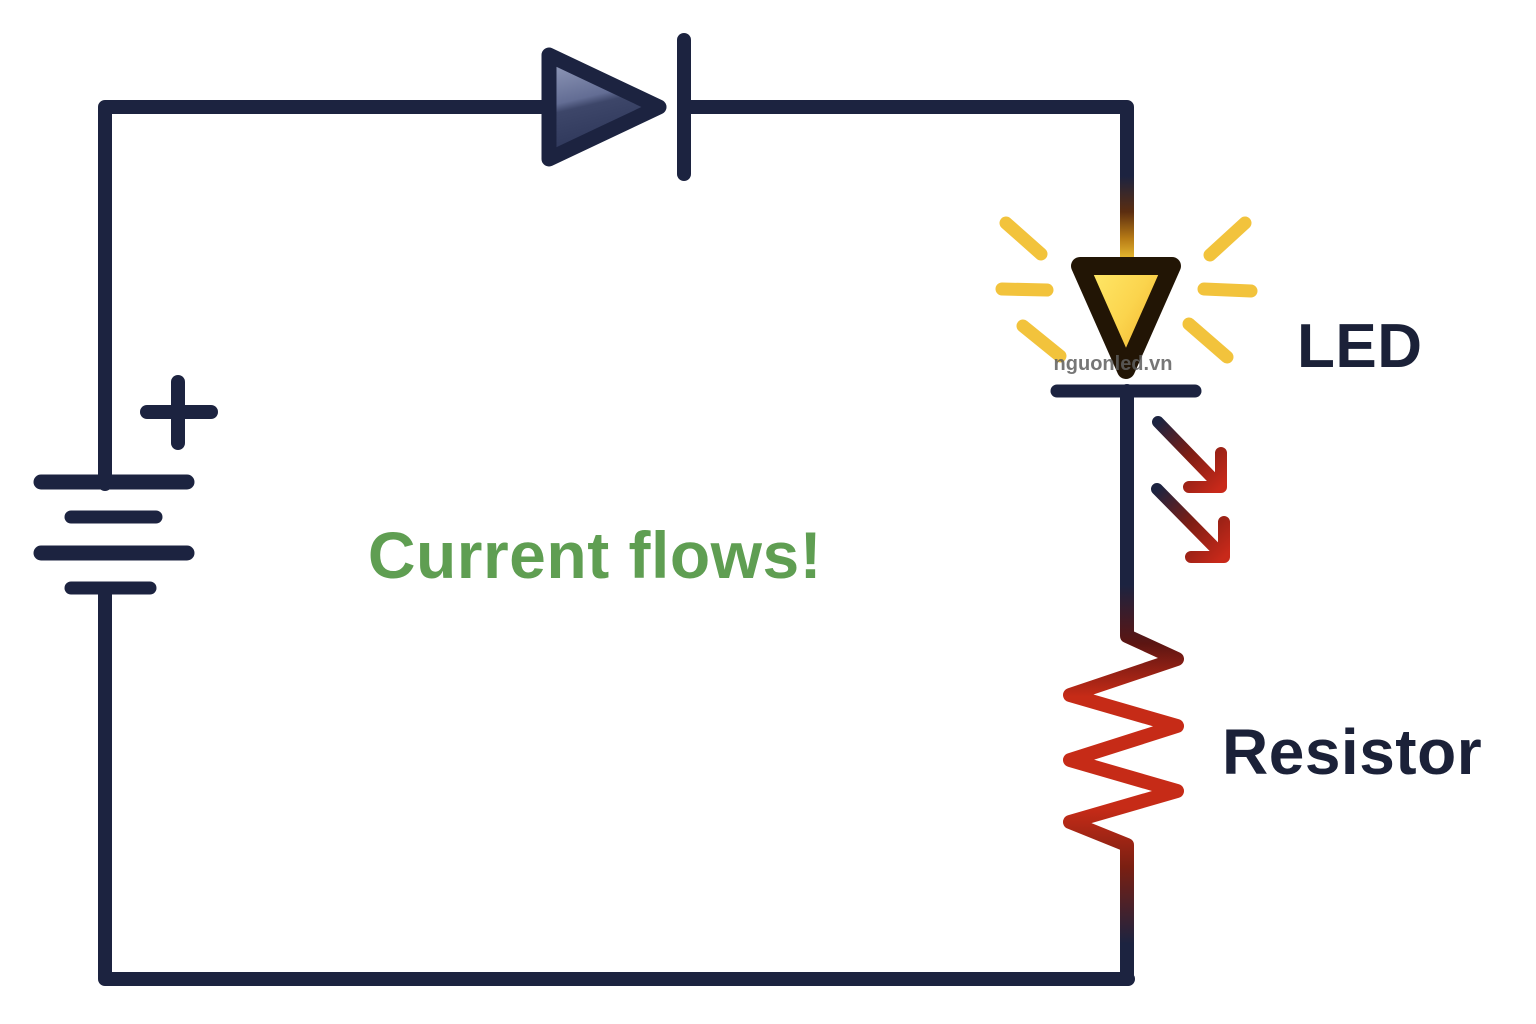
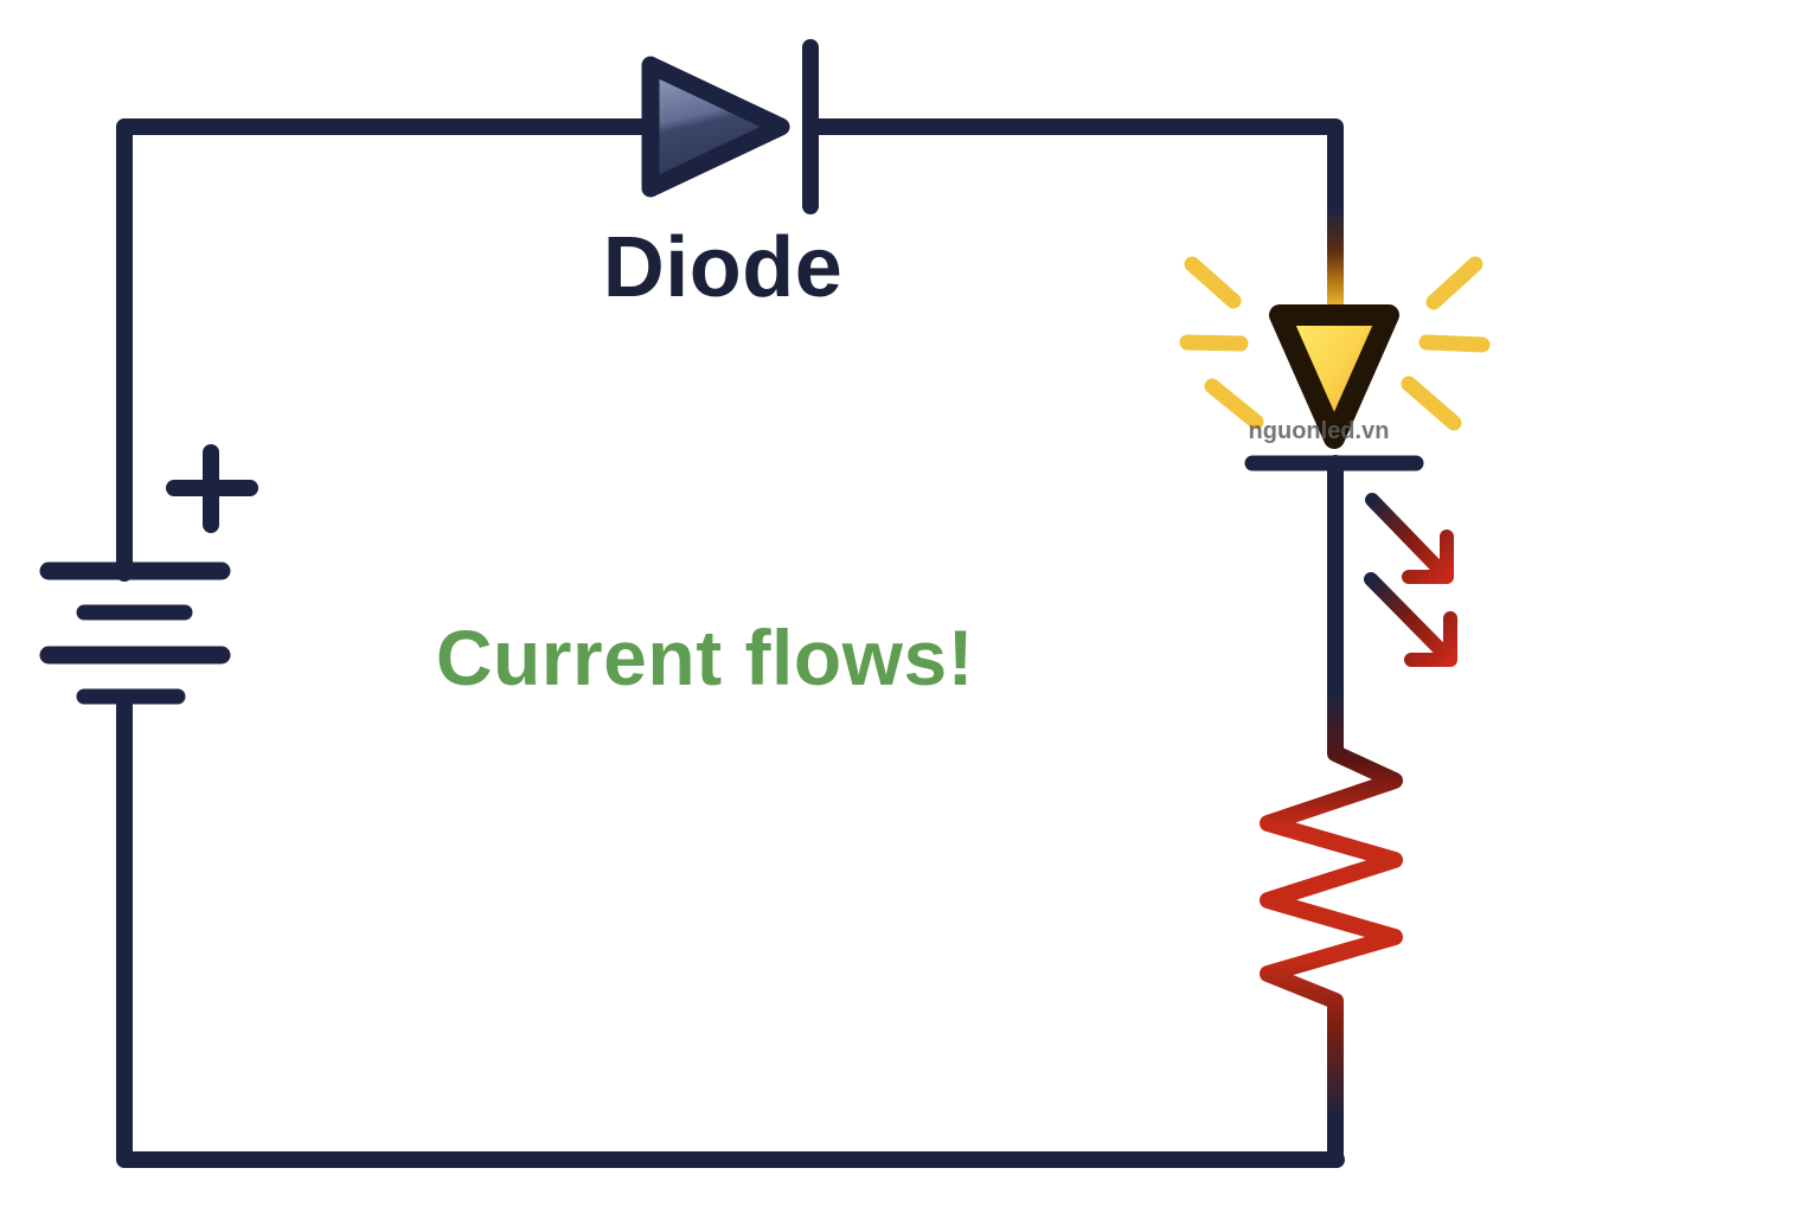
+ Diode
  nguonled.vn
- LED
- Resistor
  Current flows!
